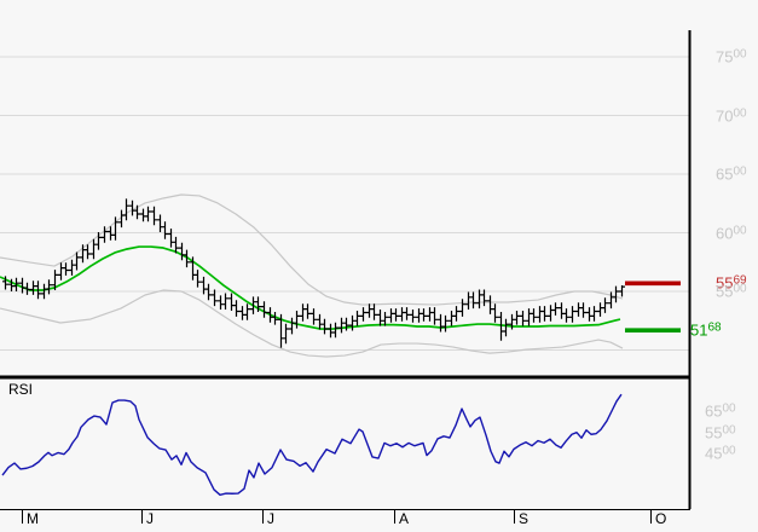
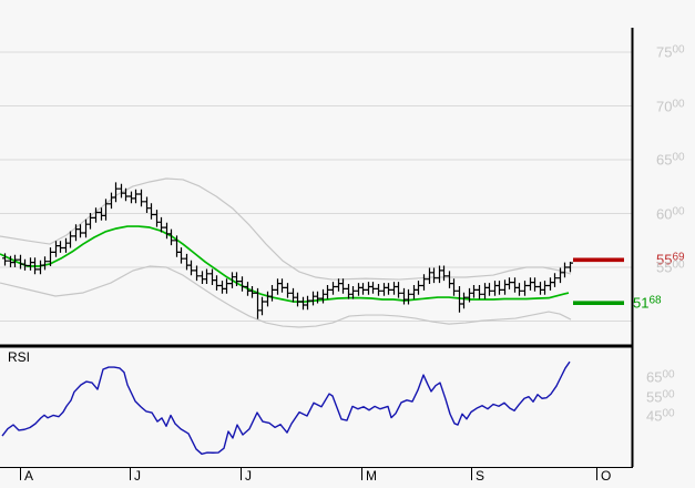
  RSI
  7500
  7000
  6500
  6000
  5569
  5500
  5168
  6500
  5500
  4500
- M
+ A
  J
  J
- A
+ M
  S
  O
